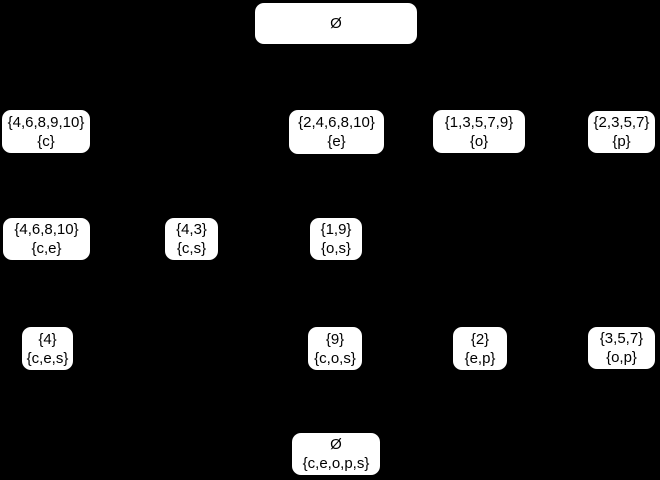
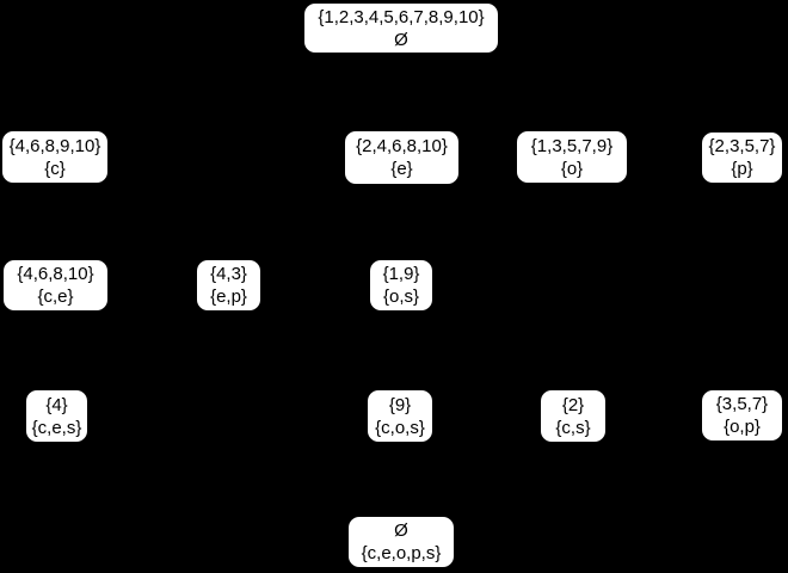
+ {1,2,3,4,5,6,7,8,9,10}
  Ø
  {4,6,8,9,10}
  {c}
  {2,4,6,8,10}
  {e}
  {1,3,5,7,9}
  {o}
  {2,3,5,7}
  {p}
  {4,6,8,10}
  {c,e}
  {4,3}
- {c,s}
+ {e,p}
  {1,9}
  {o,s}
  {4}
  {c,e,s}
  {9}
  {c,o,s}
  {2}
- {e,p}
+ {c,s}
  {3,5,7}
  {o,p}
  Ø
  {c,e,o,p,s}
